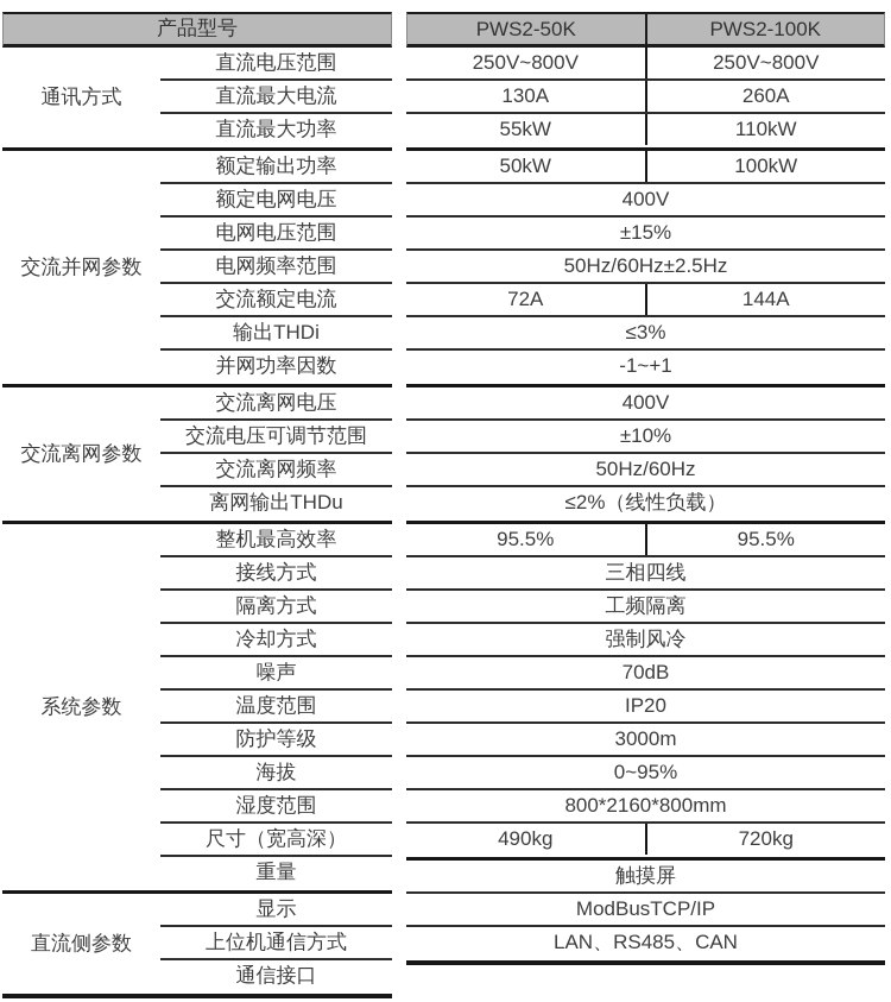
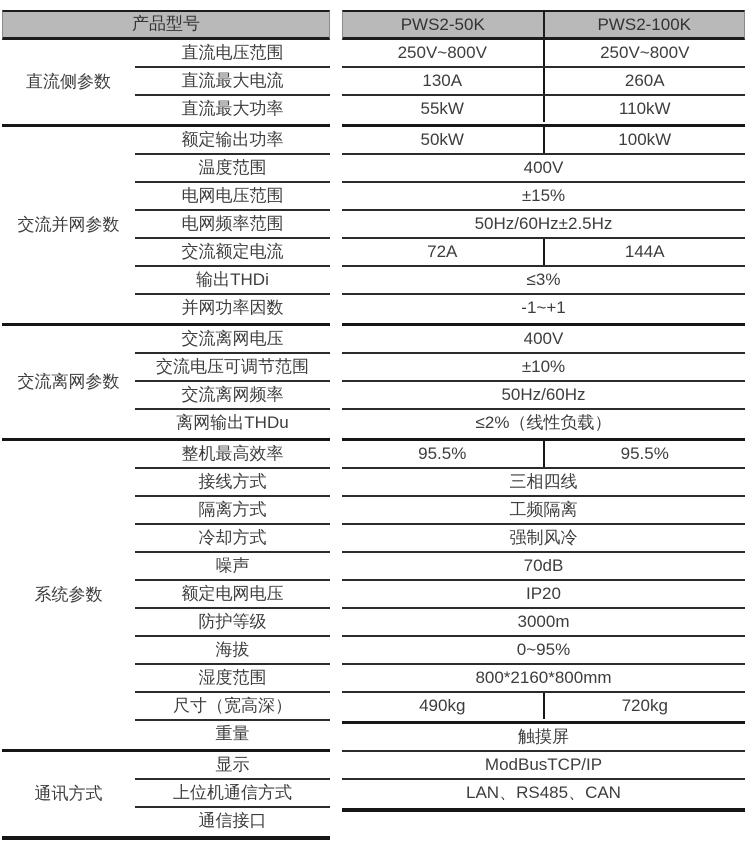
  产品型号
- 通讯方式
+ 直流侧参数
  直流电压范围
  直流最大电流
  直流最大功率
  交流并网参数
  额定输出功率
- 额定电网电压
+ 温度范围
  电网电压范围
  电网频率范围
  交流额定电流
  输出THDi
  并网功率因数
  交流离网参数
  交流离网电压
  交流电压可调节范围
  交流离网频率
  离网输出THDu
  系统参数
  整机最高效率
  接线方式
  隔离方式
  冷却方式
  噪声
- 温度范围
+ 额定电网电压
  防护等级
  海拔
  湿度范围
  尺寸（宽高深）
  重量
- 直流侧参数
+ 通讯方式
  显示
  上位机通信方式
  通信接口
  PWS2-50K
  PWS2-100K
  250V~800V
  250V~800V
  130A
  260A
  55kW
  110kW
  50kW
  100kW
  400V
  ±15%
  50Hz/60Hz±2.5Hz
  72A
  144A
  ≤3%
  -1~+1
  400V
  ±10%
  50Hz/60Hz
  ≤2%（线性负载）
  95.5%
  95.5%
  三相四线
  工频隔离
  强制风冷
  70dB
  IP20
  3000m
  0~95%
  800*2160*800mm
  490kg
  720kg
  触摸屏
  ModBusTCP/IP
  LAN、RS485、CAN
